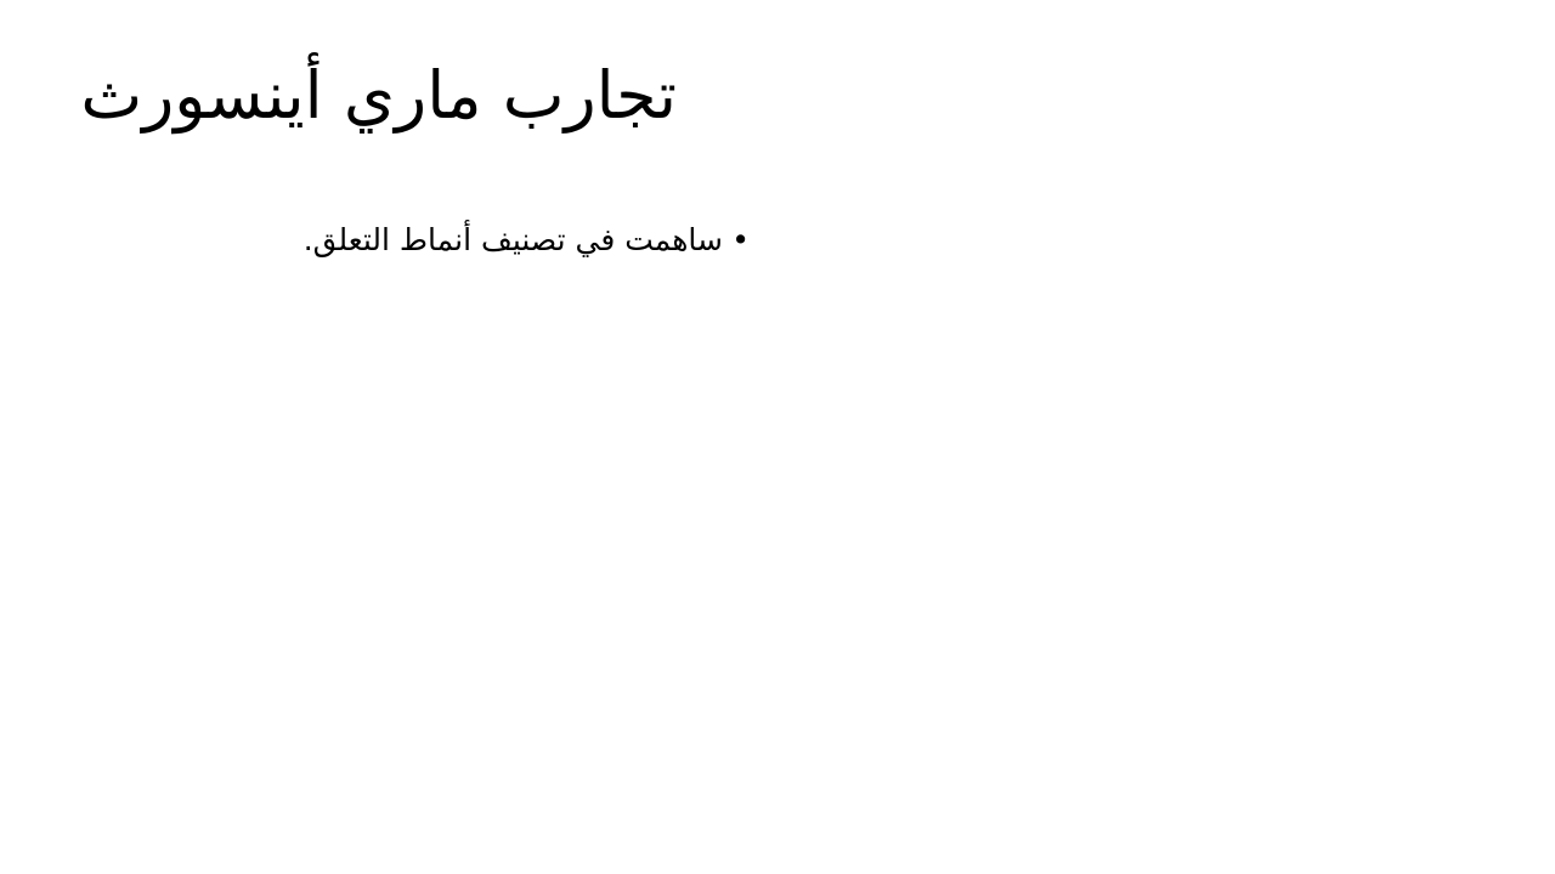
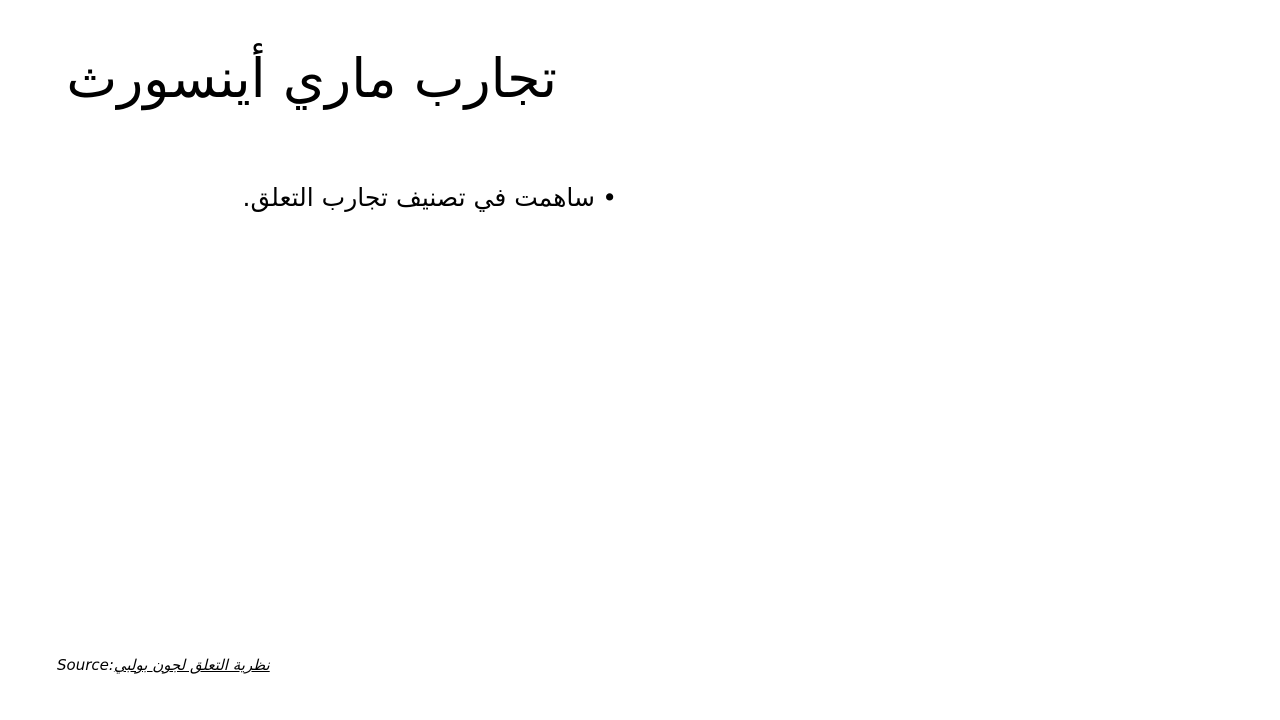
  تجارب ماري أينسورث
- ساهمت في تصنيف أنماط التعلق.
+ ساهمت في تصنيف تجارب التعلق.
+ Source: نظرية التعلق لجون بولبي
